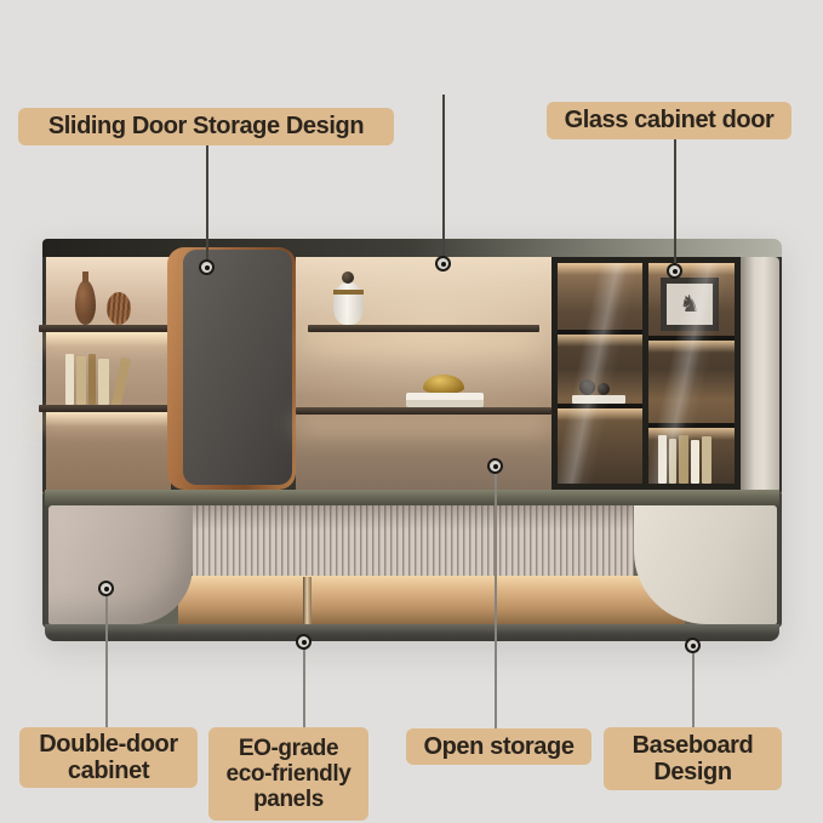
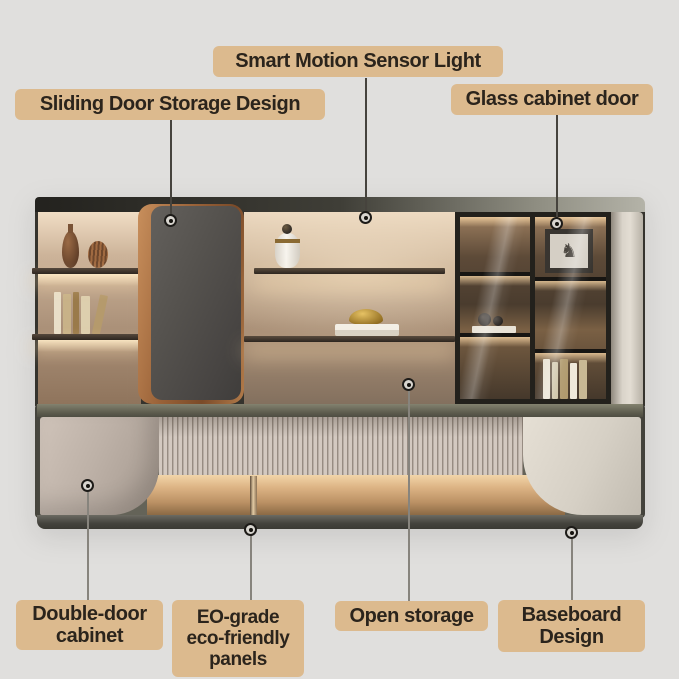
+ Smart Motion Sensor Light
  Sliding Door Storage Design
  Glass cabinet door
  Double-door cabinet
  EO-grade eco-friendly panels
  Open storage
  Baseboard Design
